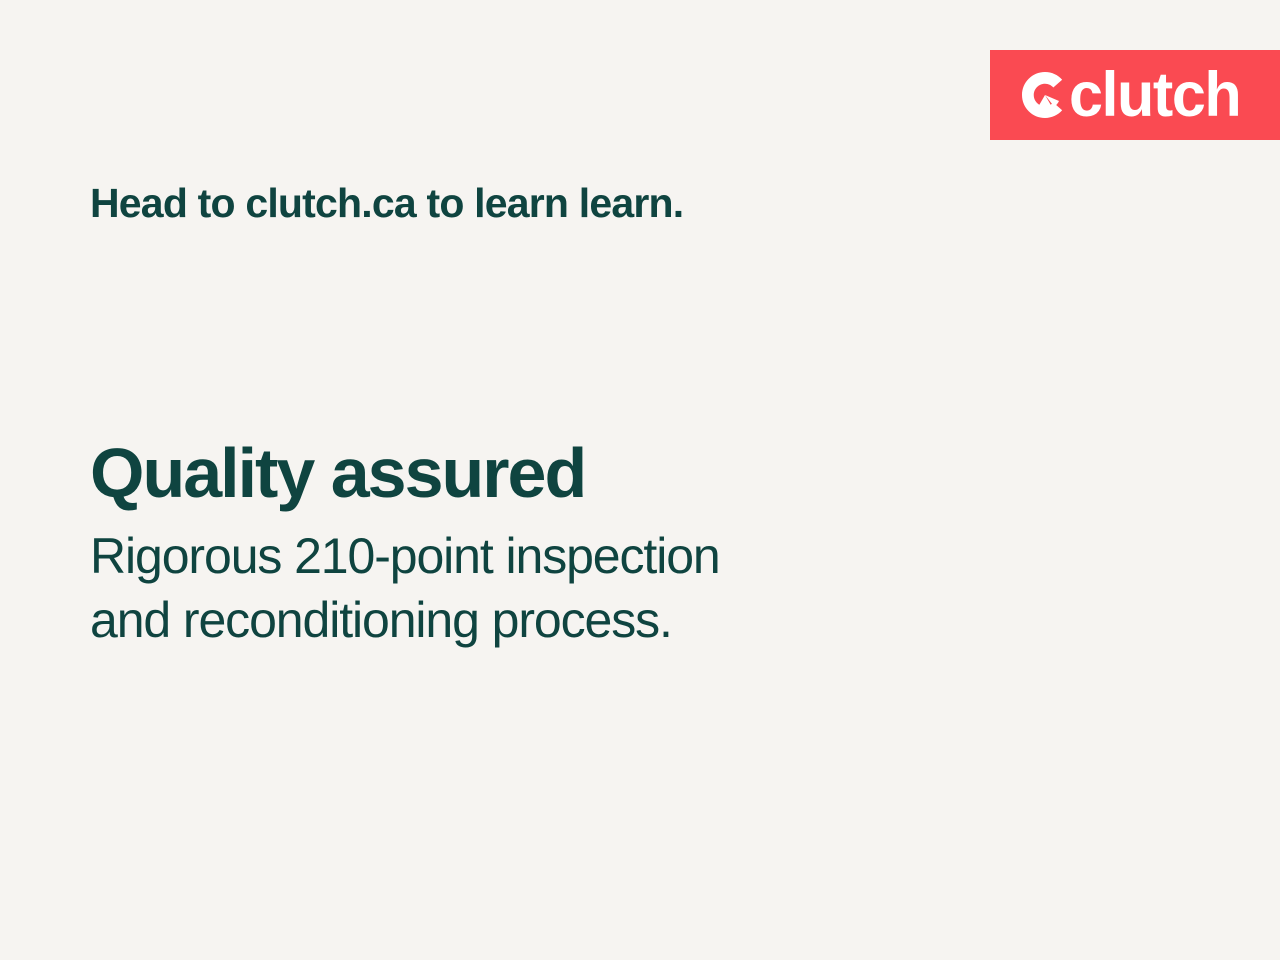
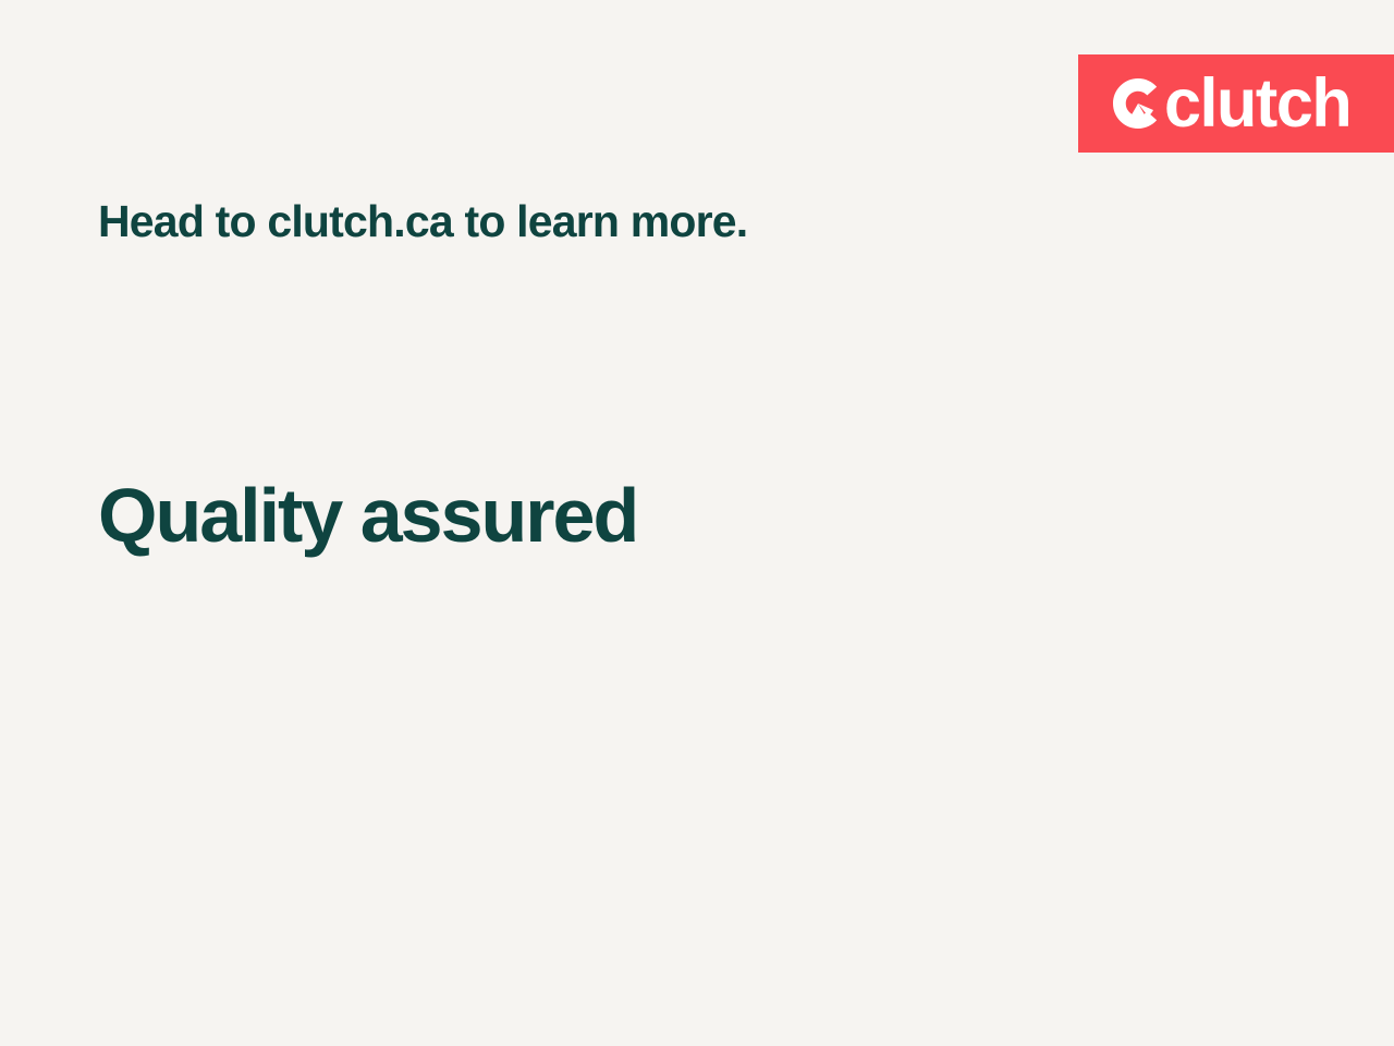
  clutch
- Head to clutch.ca to learn learn.
+ Head to clutch.ca to learn more.
  Quality assured
- Rigorous 210-point inspection
- and reconditioning process.
